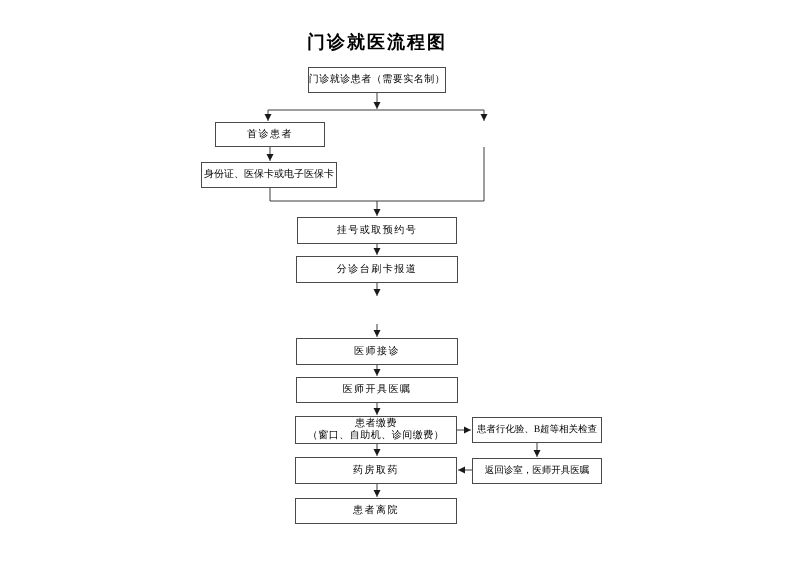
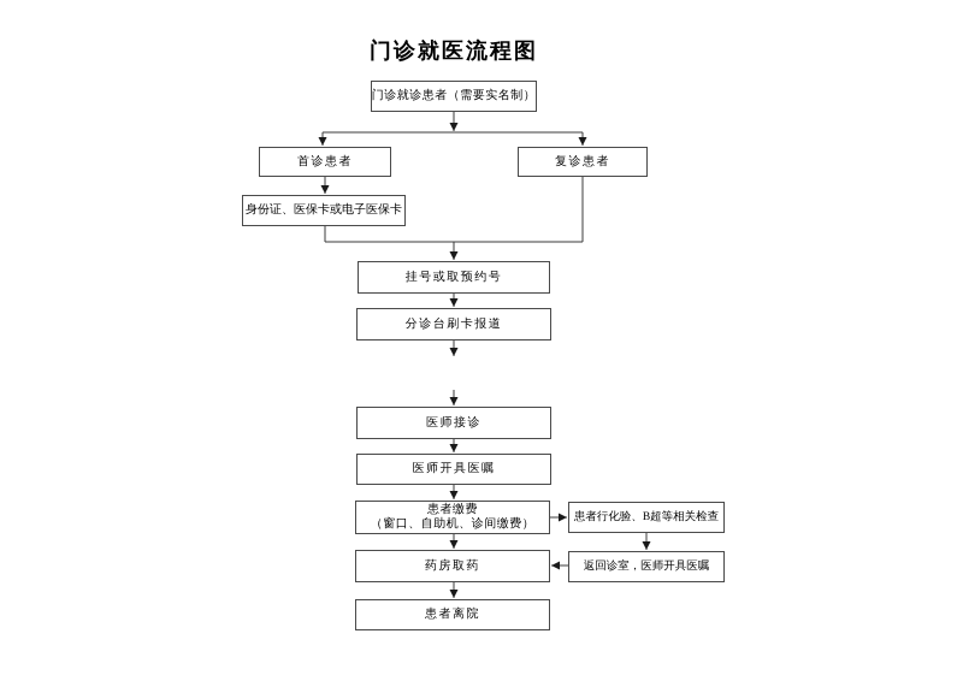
  门诊就医流程图
  门诊就诊患者（需要实名制）
  首诊患者
+ 复诊患者
  身份证、医保卡或电子医保卡
  挂号或取预约号
  分诊台刷卡报道
  医师接诊
  医师开具医嘱
  患者缴费
  （窗口、自助机、诊间缴费）
  患者行化验、B超等相关检查
  药房取药
  返回诊室，医师开具医嘱
  患者离院
